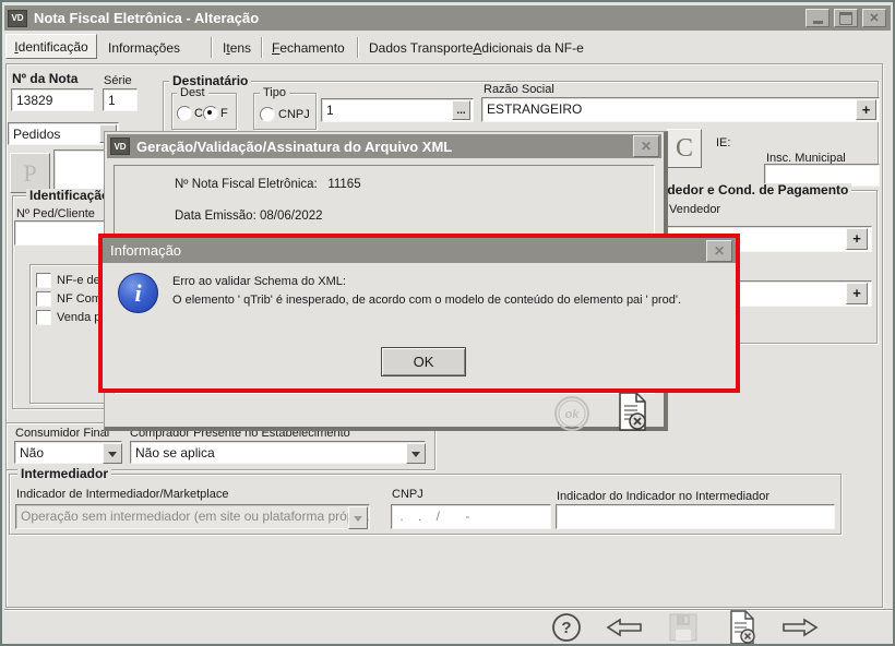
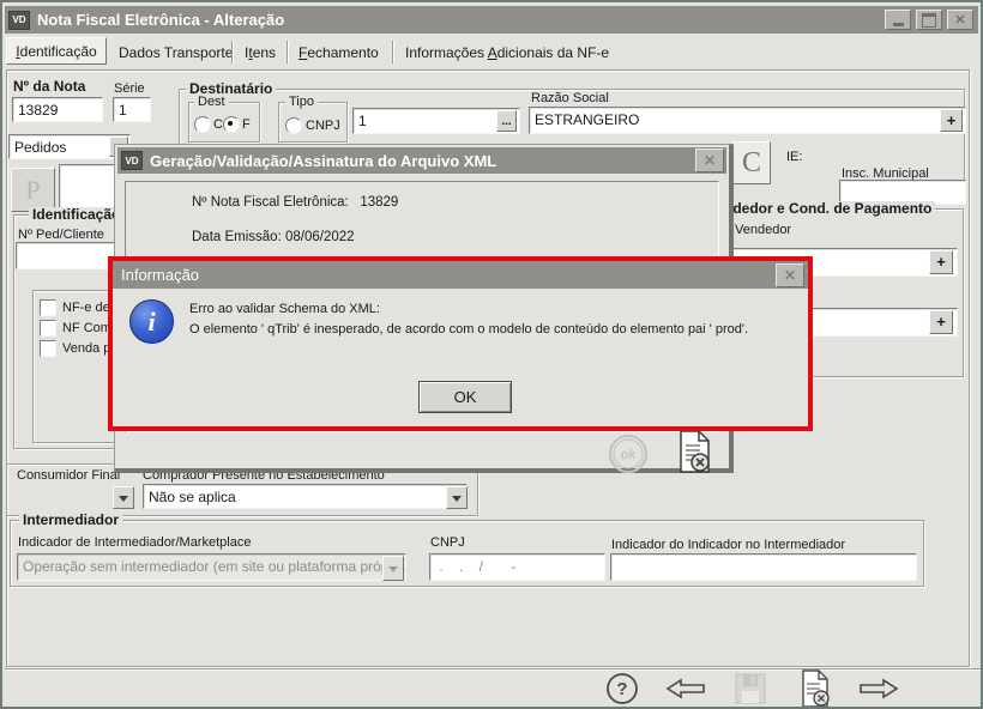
  VD
  Nota Fiscal Eletrônica - Alteração
  ✕
  Identificação
- Informações
+ Dados Transporte
  Itens
  Fechamento
- Dados TransporteAdicionais da NF-e
+ Informações Adicionais da NF-e
  Nº da Nota
  13829
  Série
  1
  Pedidos
  P
  Identificaçã
  Nº Ped/Cliente
  NF-e de
  NF Com
  Venda
  Destinatário
  Dest
  C
  F
  Tipo
  CNPJ
  1
  ...
  Razão Social
  ESTRANGEIRO
  +
  C
  IE:
  Insc. Municipal
  dedor e Cond. de Pagamento
  Vendedor
  +
  +
  Consumidor Final
- Não
  Comprador Presente no Estabelecimento
  Não se aplica
  Intermediador
  Indicador de Intermediador/Marketplace
  Operação sem intermediador (em site ou plataforma pró
  CNPJ
  . . / -
  Indicador do Indicador no Intermediador
  ?
  VD
  Geração/Validação/Assinatura do Arquivo XML
  ✕
- Nº Nota Fiscal Eletrônica: 11165
+ Nº Nota Fiscal Eletrônica: 13829
  Data Emissão: 08/06/2022
  ok
  Informação
  ✕
  i
  Erro ao validar Schema do XML:
  O elemento ' qTrib' é inesperado, de acordo com o modelo de conteúdo do elemento pai ' prod'.
  OK
